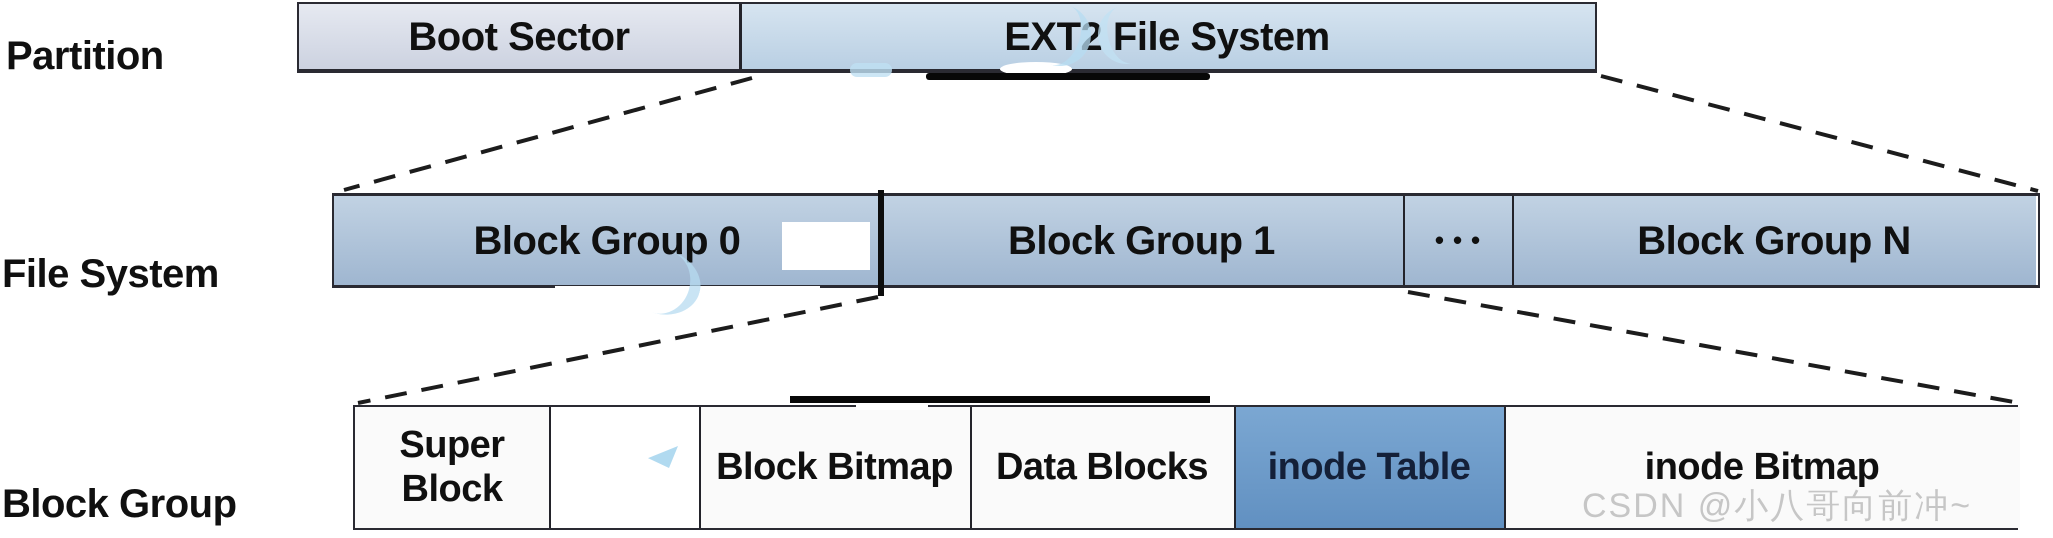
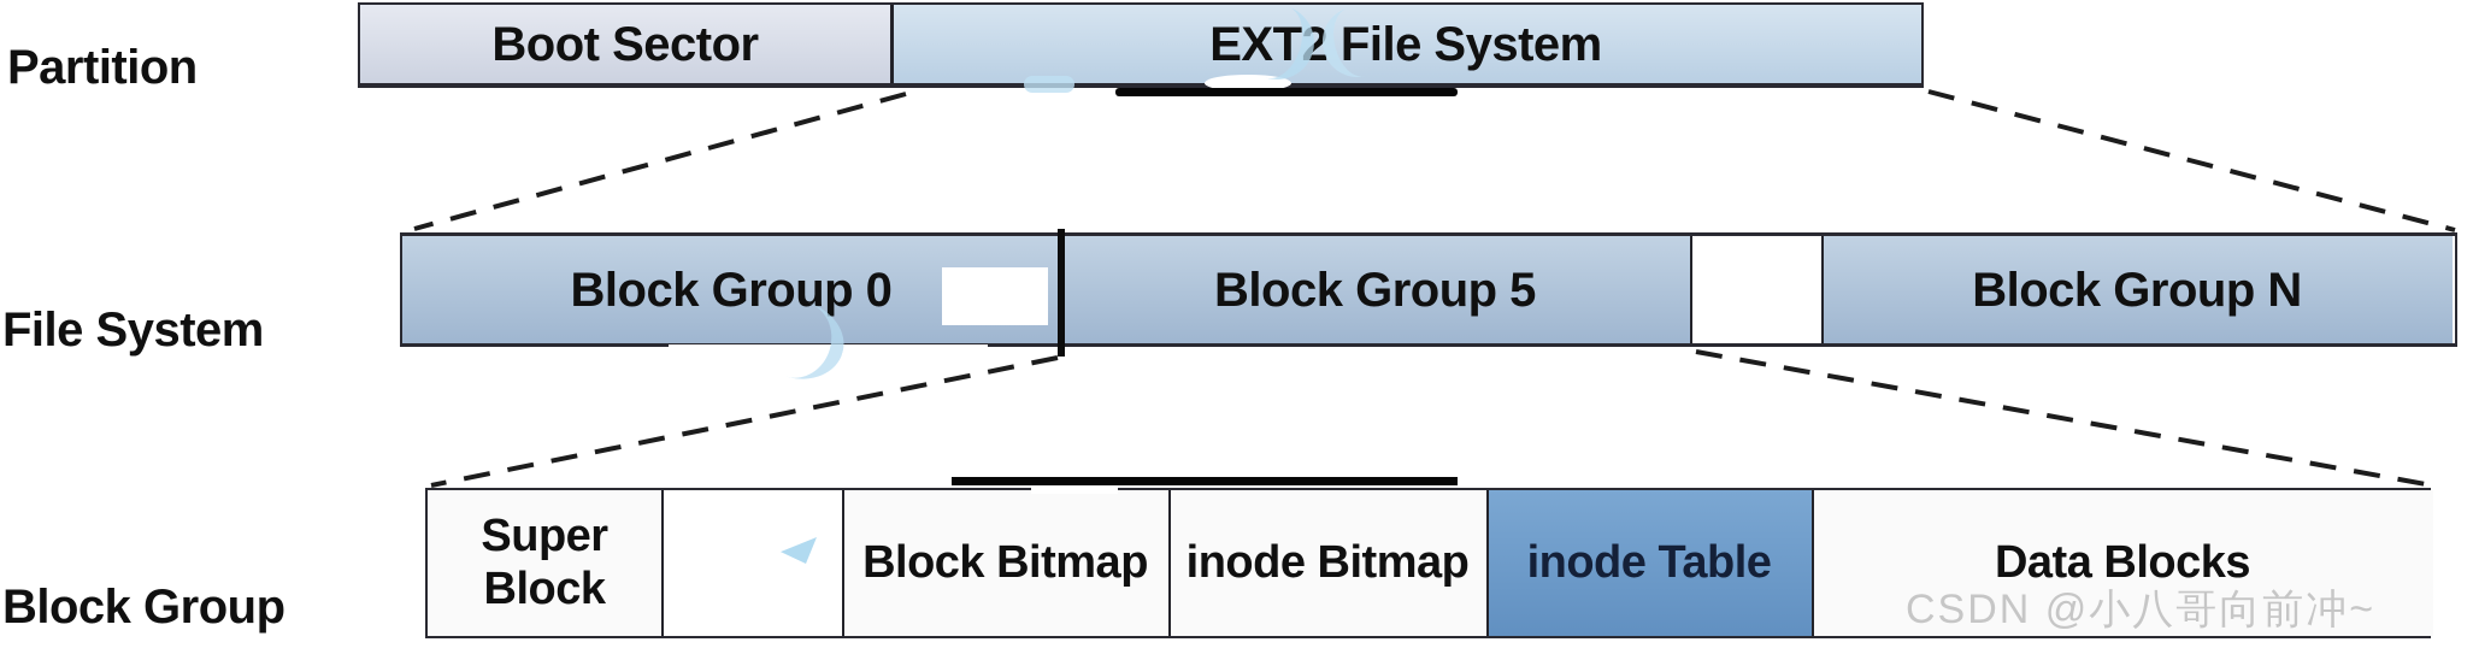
  Partition
  File System
  Block Group
  Boot Sector
  EXT2 File System
  Block Group 0
- Block Group 1
+ Block Group 5
- •••
  Block Group N
  Super Block
  Block Bitmap
- Data Blocks
+ inode Bitmap
  inode Table
- inode Bitmap
+ Data Blocks
  CSDN @小八哥向前冲~
